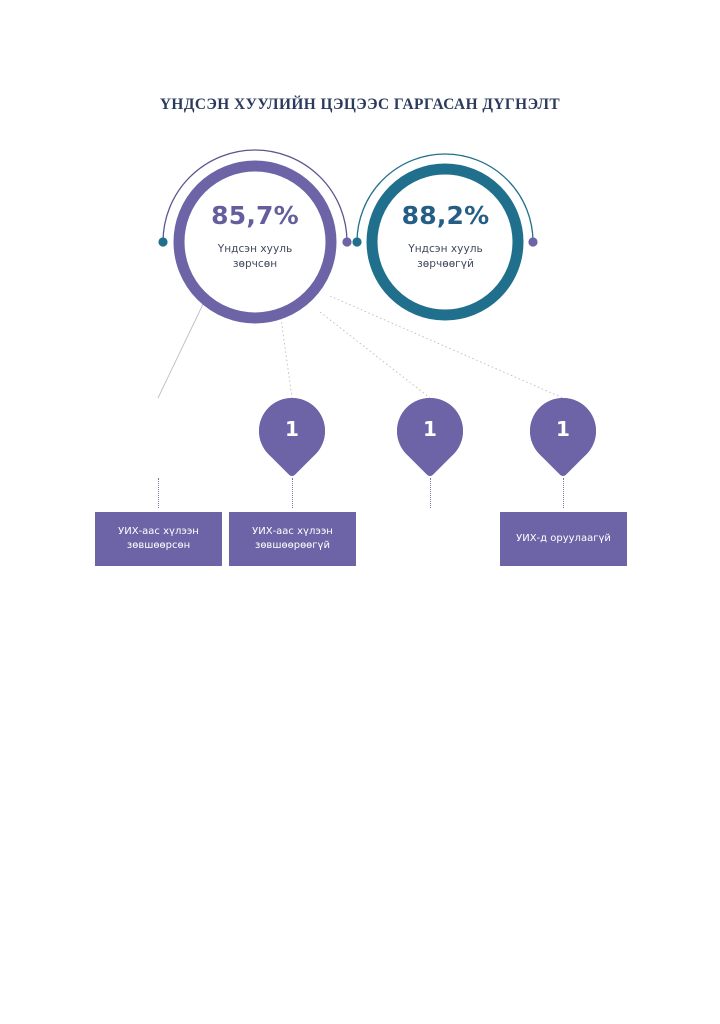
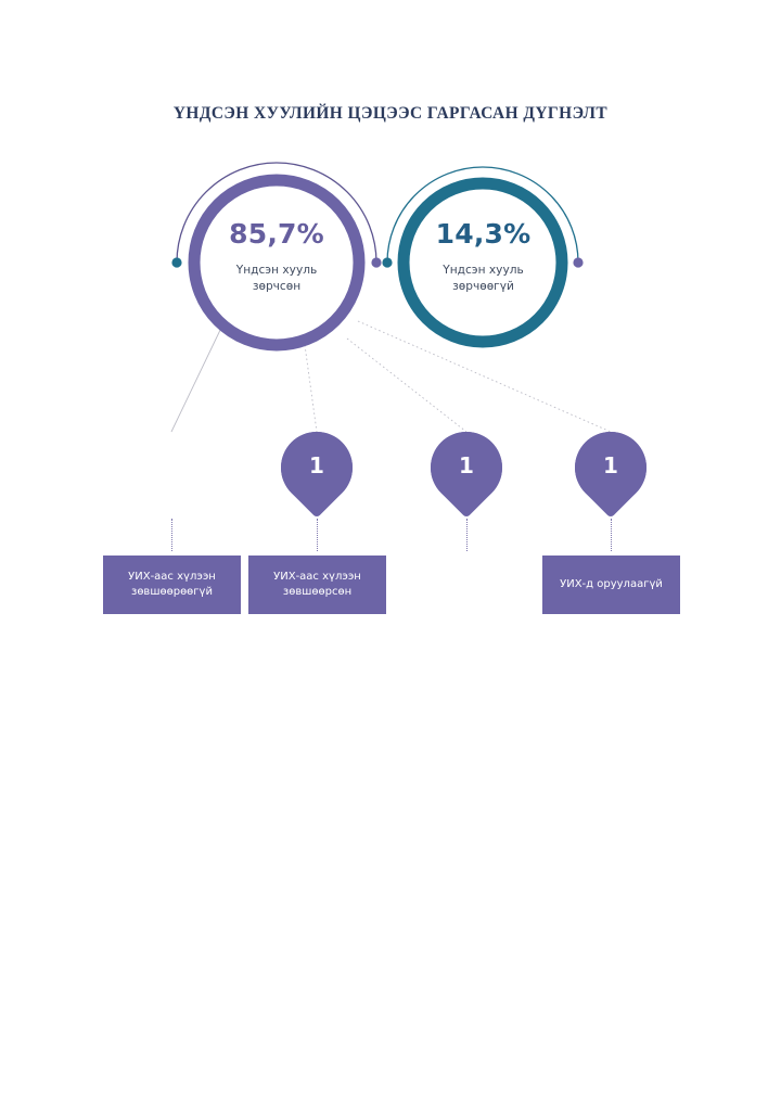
  ҮНДСЭН ХУУЛИЙН ЦЭЦЭЭС ГАРГАСАН ДҮГНЭЛТ
  85,7%
  Үндсэн хууль
  зөрчсөн
- 88,2%
+ 14,3%
  Үндсэн хууль
  зөрчөөгүй
  УИХ-аас хүлээн
- зөвшөөрсөн
+ зөвшөөрөөгүй
  1
  УИХ-аас хүлээн
- зөвшөөрөөгүй
+ зөвшөөрсөн
  1
  1
  УИХ-д оруулаагүй
